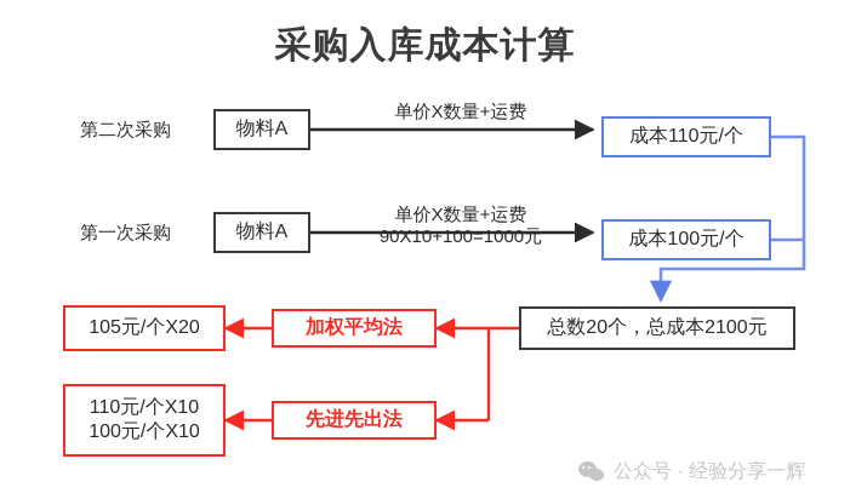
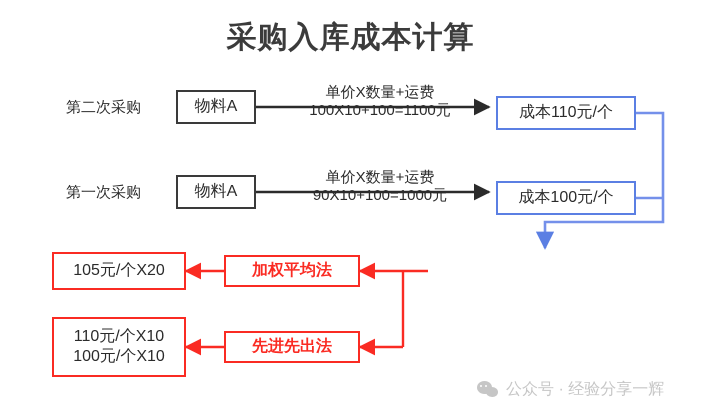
  采购入库成本计算
  第二次采购
  物料A
  单价X数量+运费
+ 100X10+100=1100元
  成本110元/个
  第一次采购
  物料A
  单价X数量+运费
  90X10+100=1000元
  成本100元/个
- 总数20个，总成本2100元
  加权平均法
  105元/个X20
  先进先出法
  110元/个X10
  100元/个X10
  公众号 · 经验分享一辉
